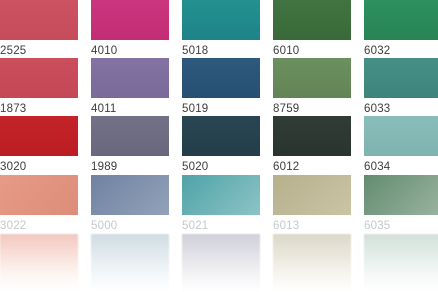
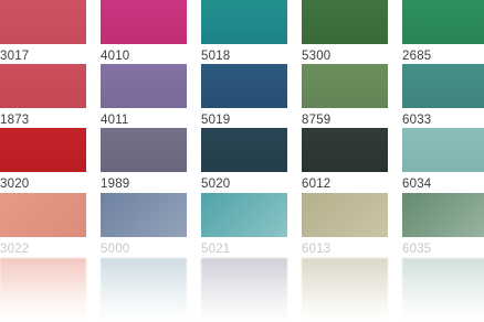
- 2525
+ 3017
  4010
  5018
- 6010
+ 5300
- 6032
+ 2685
  1873
  4011
  5019
  8759
  6033
  3020
  1989
  5020
  6012
  6034
  3022
  5000
  5021
  6013
  6035
